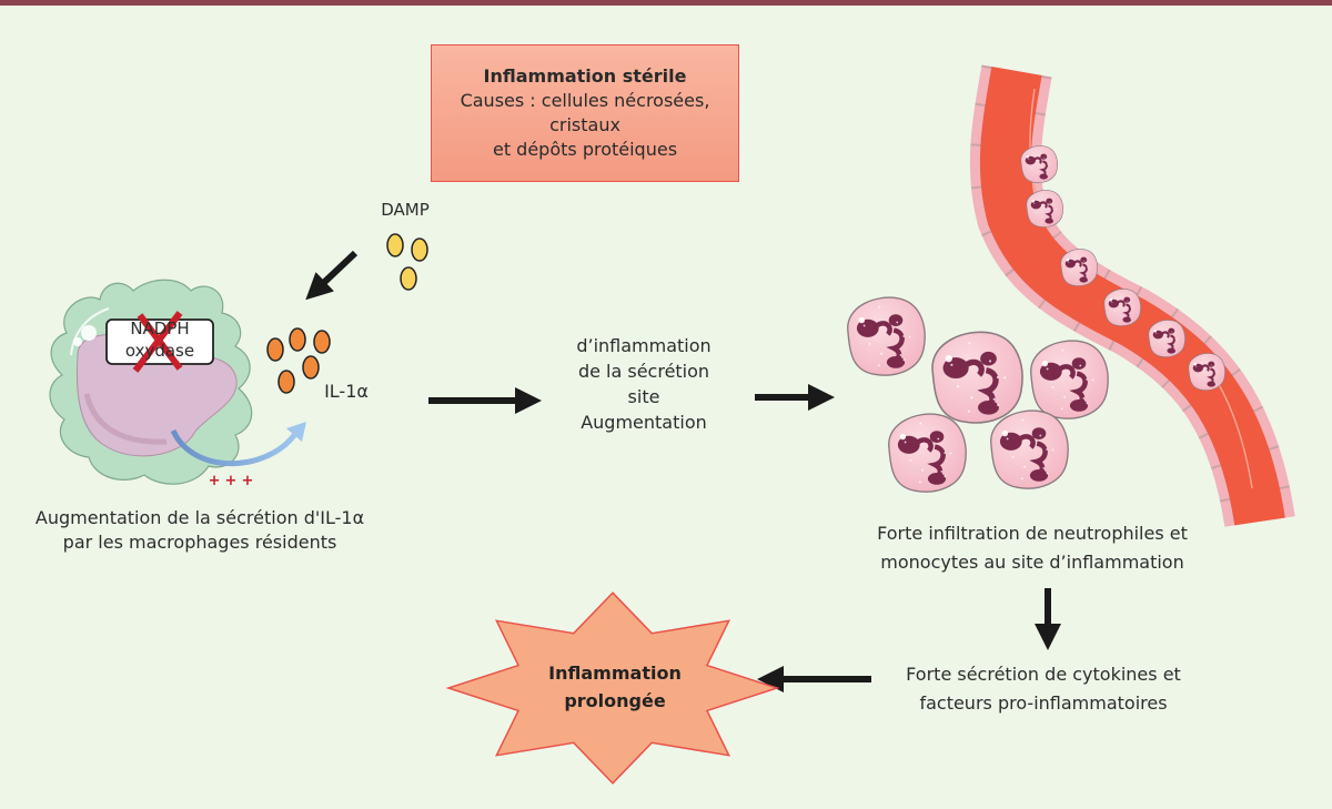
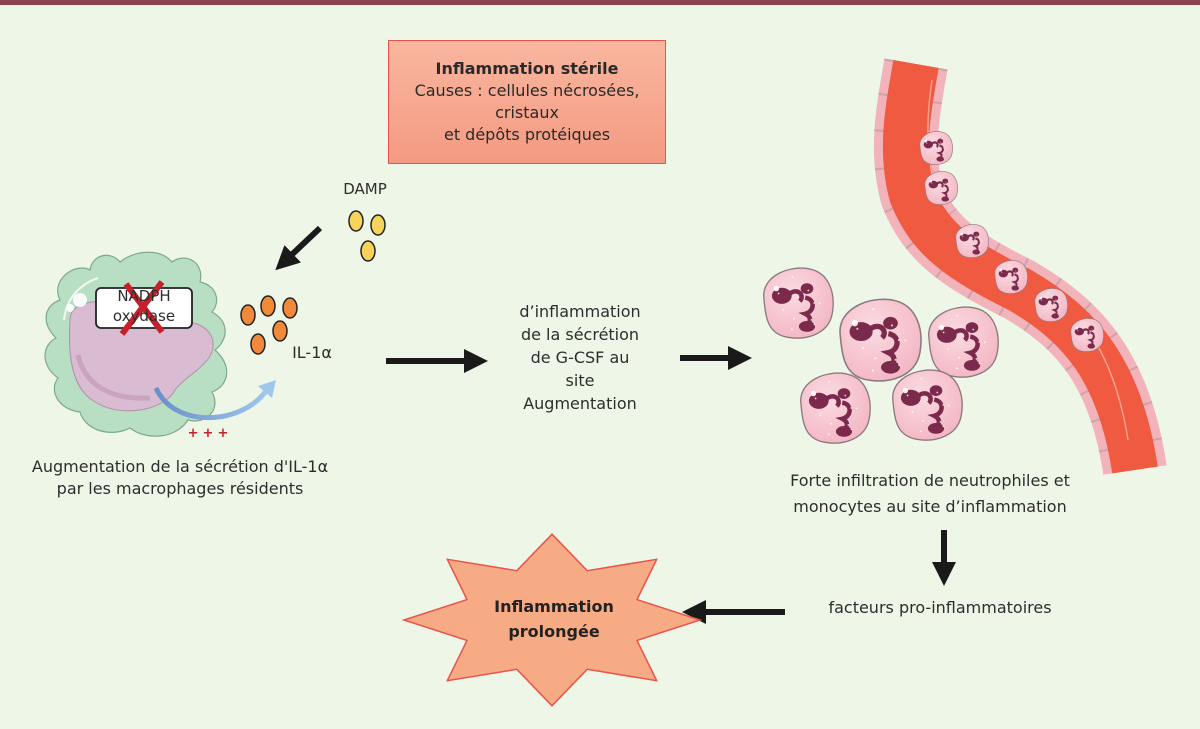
  Inflammation stérile
  Causes : cellules nécrosées, cristaux
  et dépôts protéiques
  NADPH
  oxydase
  +++
  DAMP
  IL-1α
  Augmentation de la sécrétion d'IL-1α
  par les macrophages résidents
  d’inflammation
  de la sécrétion
+ de G-CSF au
  site
  Augmentation
  Forte infiltration de neutrophiles et
  monocytes au site d’inflammation
- Forte sécrétion de cytokines et
  facteurs pro-inflammatoires
  Inflammation
  prolongée
